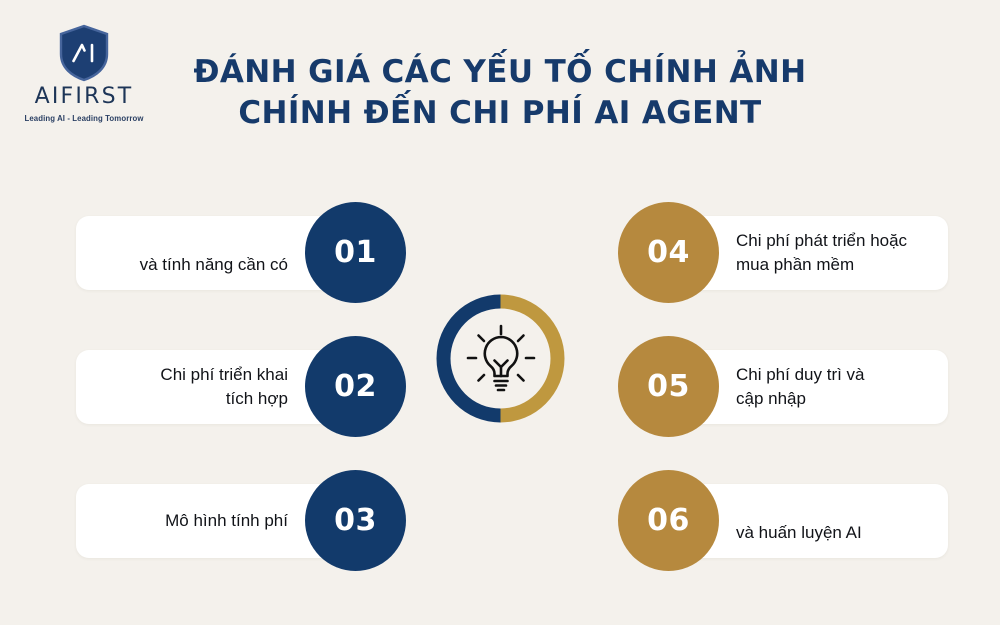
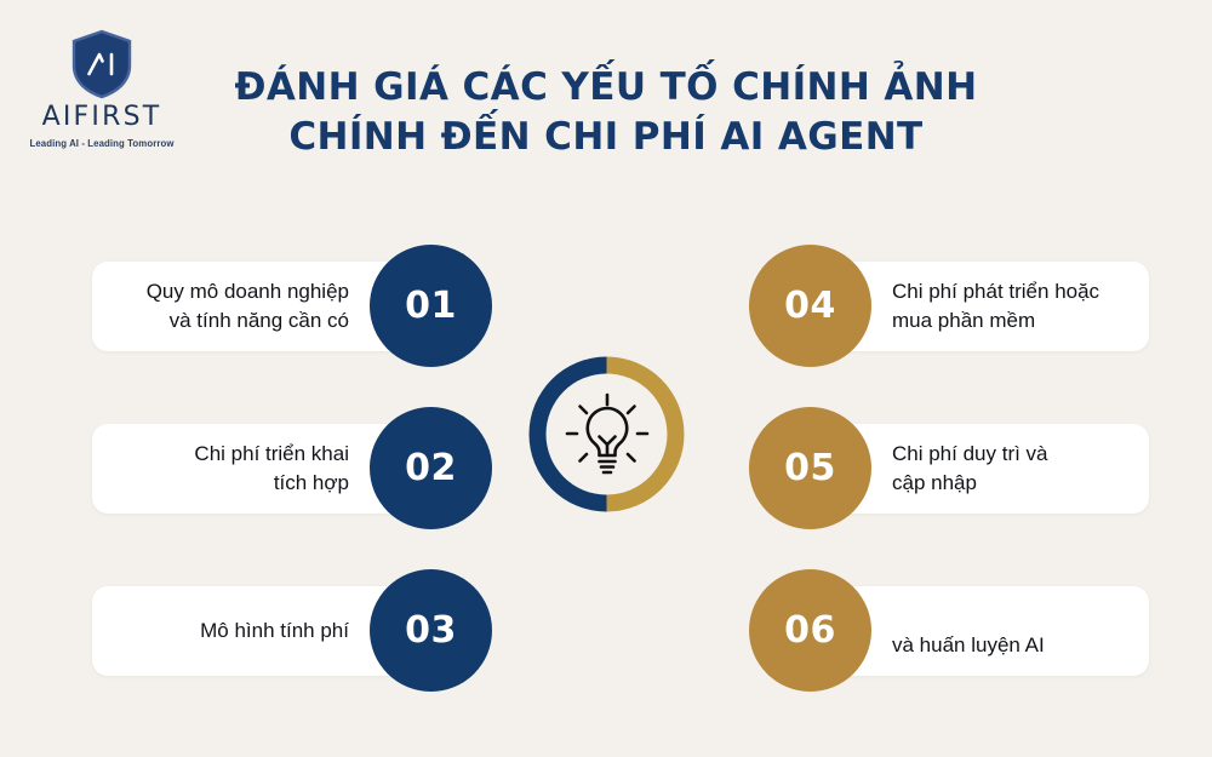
  AIFIRST
  Leading AI - Leading Tomorrow
  ĐÁNH GIÁ CÁC YẾU TỐ CHÍNH ẢNH
  CHÍNH ĐẾN CHI PHÍ AI AGENT
+ Quy mô doanh nghiệp
  và tính năng cần có
  01
  Chi phí triển khai
  tích hợp
  02
  Mô hình tính phí
  03
  Chi phí phát triển hoặc
  mua phần mềm
  04
  Chi phí duy trì và
  cập nhập
  05
  và huấn luyện AI
  06
